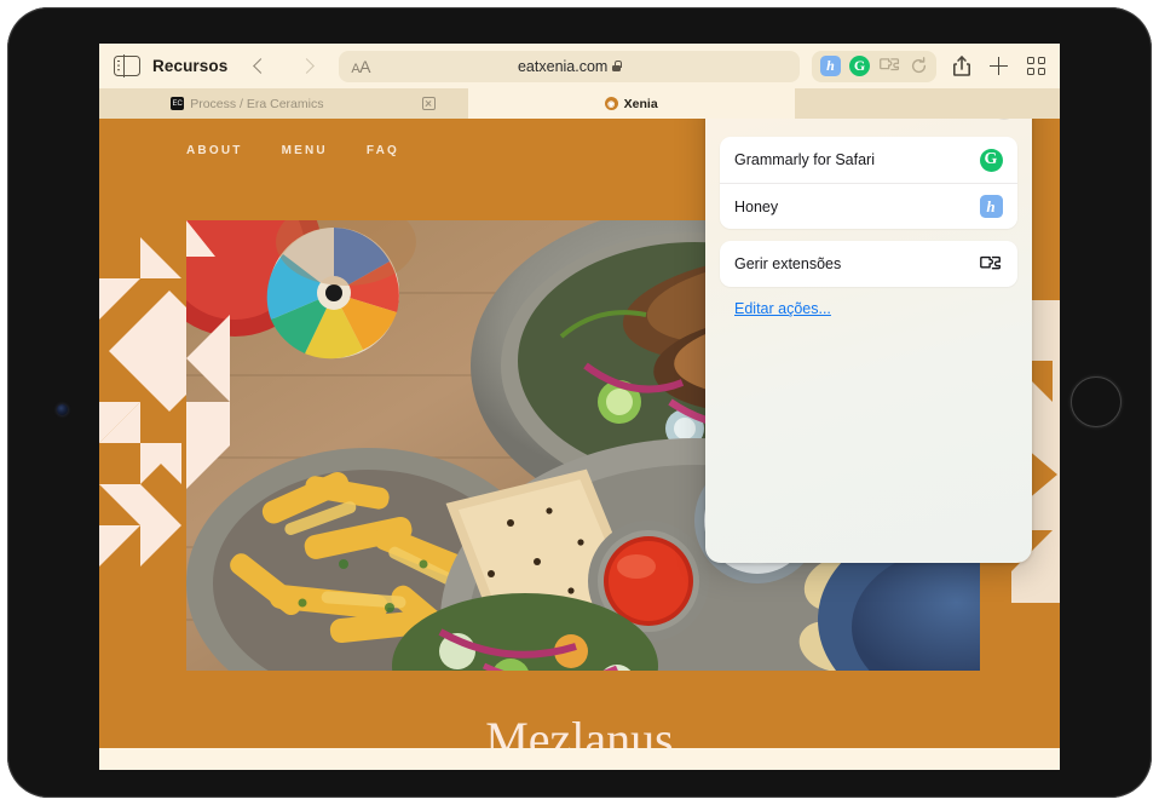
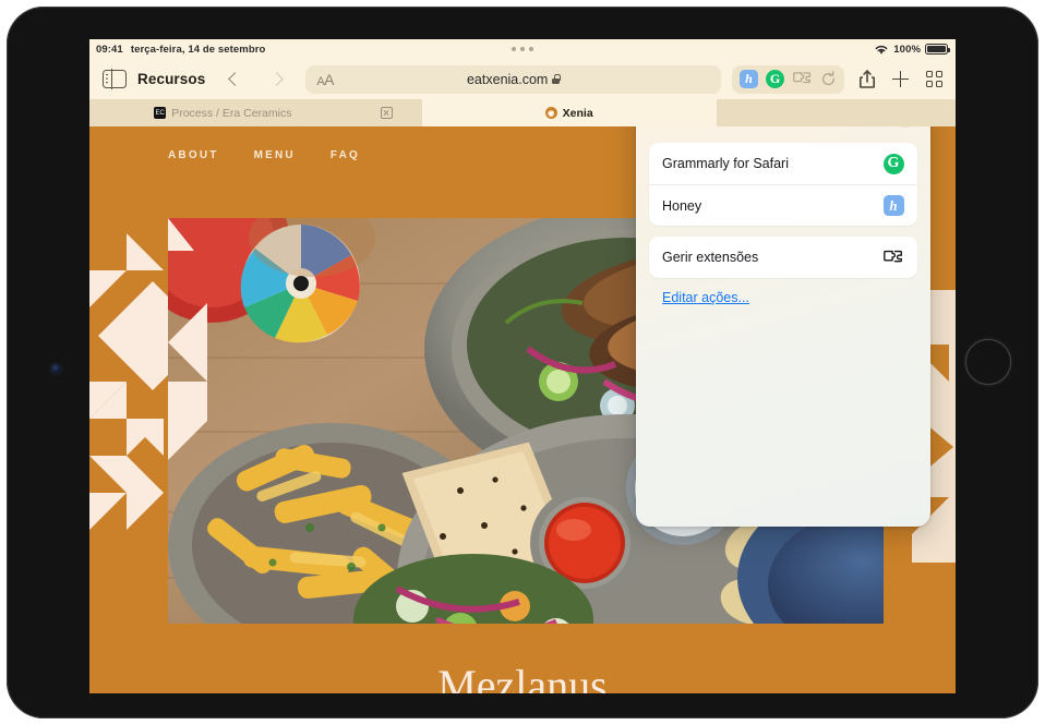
+ 09:41
+ terça-feira, 14 de setembro
+ 100%
  Recursos
  AA
  eatxenia.com
  h
  G
  Process / Era Ceramics
  Xenia
  ABOUT
  MENU
  FAQ
  Mezlanus
  Grammarly for Safari
  G
  Honey
  h
  Gerir extensões
  Editar ações...
